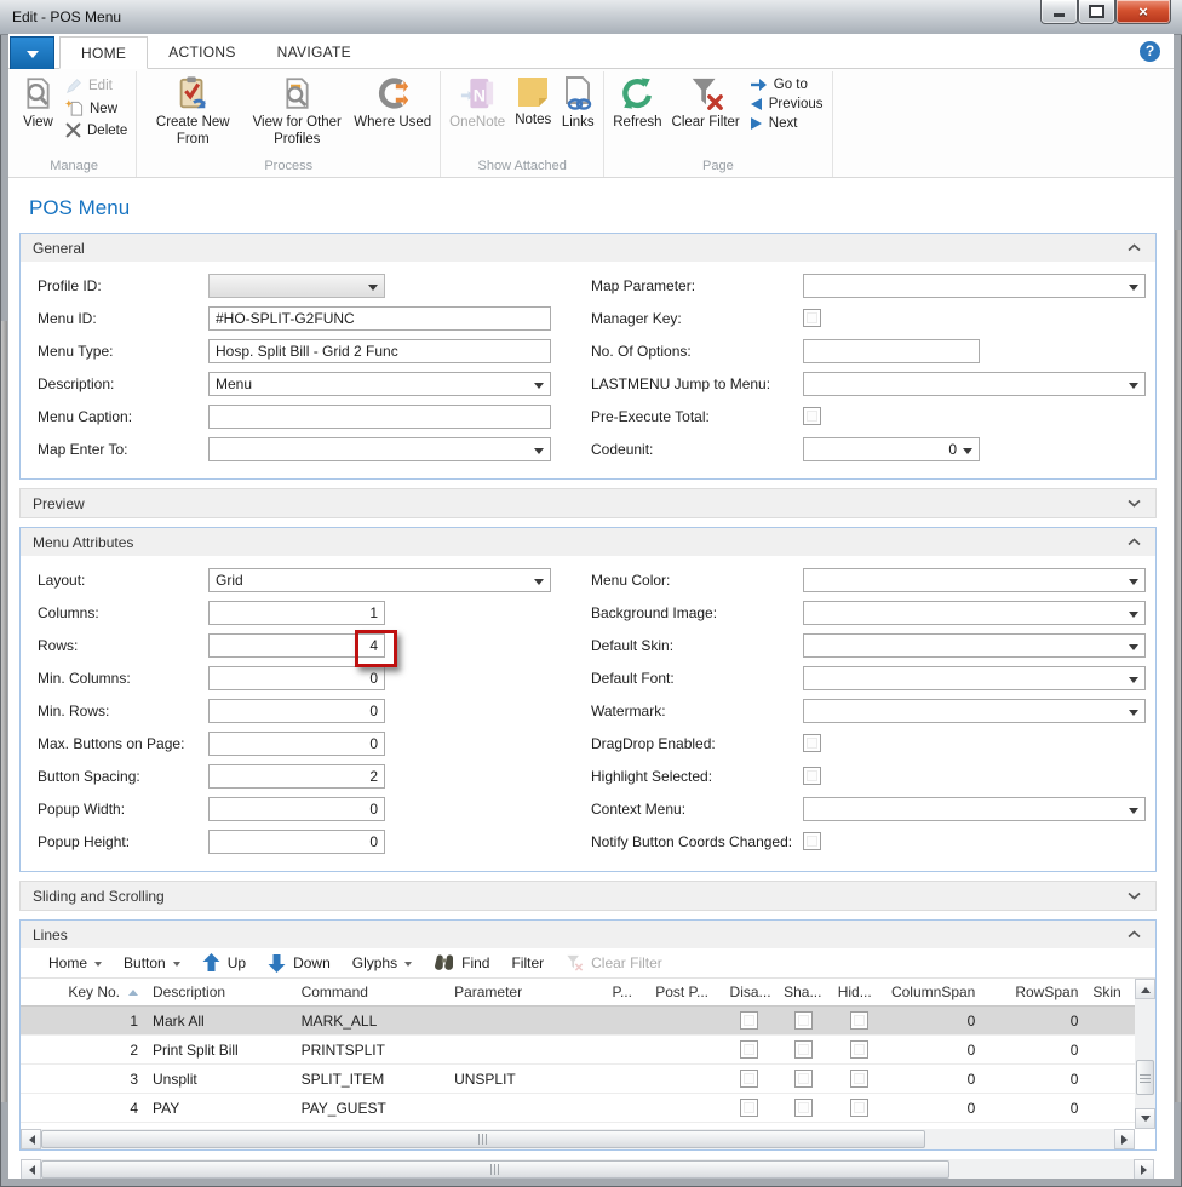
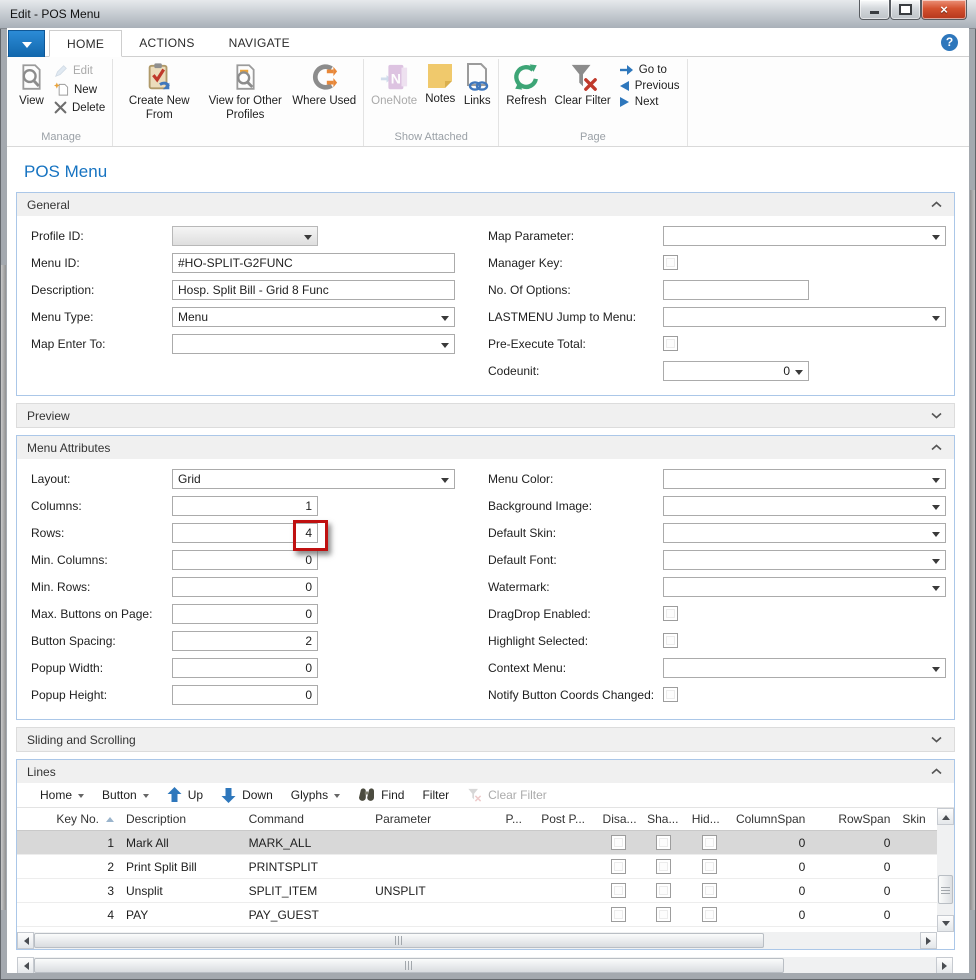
  Edit - POS Menu
  ×
  HOME
  ACTIONS
  NAVIGATE
  ?
  View
  Edit
  New
  Delete
  Manage
  Create New From
  View for Other Profiles
  Where Used
- Process
  N
  OneNote
  Notes
  Links
  Show Attached
  Refresh
  Clear Filter
  Go to
  Previous
  Next
  Page
  POS Menu
  General
  Profile ID:
  Menu ID:
  #HO-SPLIT-G2FUNC
- Menu Type:
+ Description:
- Hosp. Split Bill - Grid 2 Func
+ Hosp. Split Bill - Grid 8 Func
- Description:
+ Menu Type:
  Menu
- Menu Caption:
  Map Enter To:
  Map Parameter:
  Manager Key:
  No. Of Options:
  LASTMENU Jump to Menu:
  Pre-Execute Total:
  Codeunit:
  0
  Preview
  Menu Attributes
  Layout:
  Grid
  Columns:
  1
  Rows:
  4
  Min. Columns:
  0
  Min. Rows:
  0
  Max. Buttons on Page:
  0
  Button Spacing:
  2
  Popup Width:
  0
  Popup Height:
  0
  Menu Color:
  Background Image:
  Default Skin:
  Default Font:
  Watermark:
  DragDrop Enabled:
  Highlight Selected:
  Context Menu:
  Notify Button Coords Changed:
  Sliding and Scrolling
  Lines
  Home
  Button
  Up
  Down
  Glyphs
  Find
  Filter
  Clear Filter
  Key No.
  Description
  Command
  Parameter
  P...
  Post P...
  Disa...
  Sha...
  Hid...
  ColumnSpan
  RowSpan
  Skin
  1
  Mark All
  MARK_ALL
  0
  0
  2
  Print Split Bill
  PRINTSPLIT
  0
  0
  3
  Unsplit
  SPLIT_ITEM
  UNSPLIT
  0
  0
  4
  PAY
  PAY_GUEST
  0
  0
